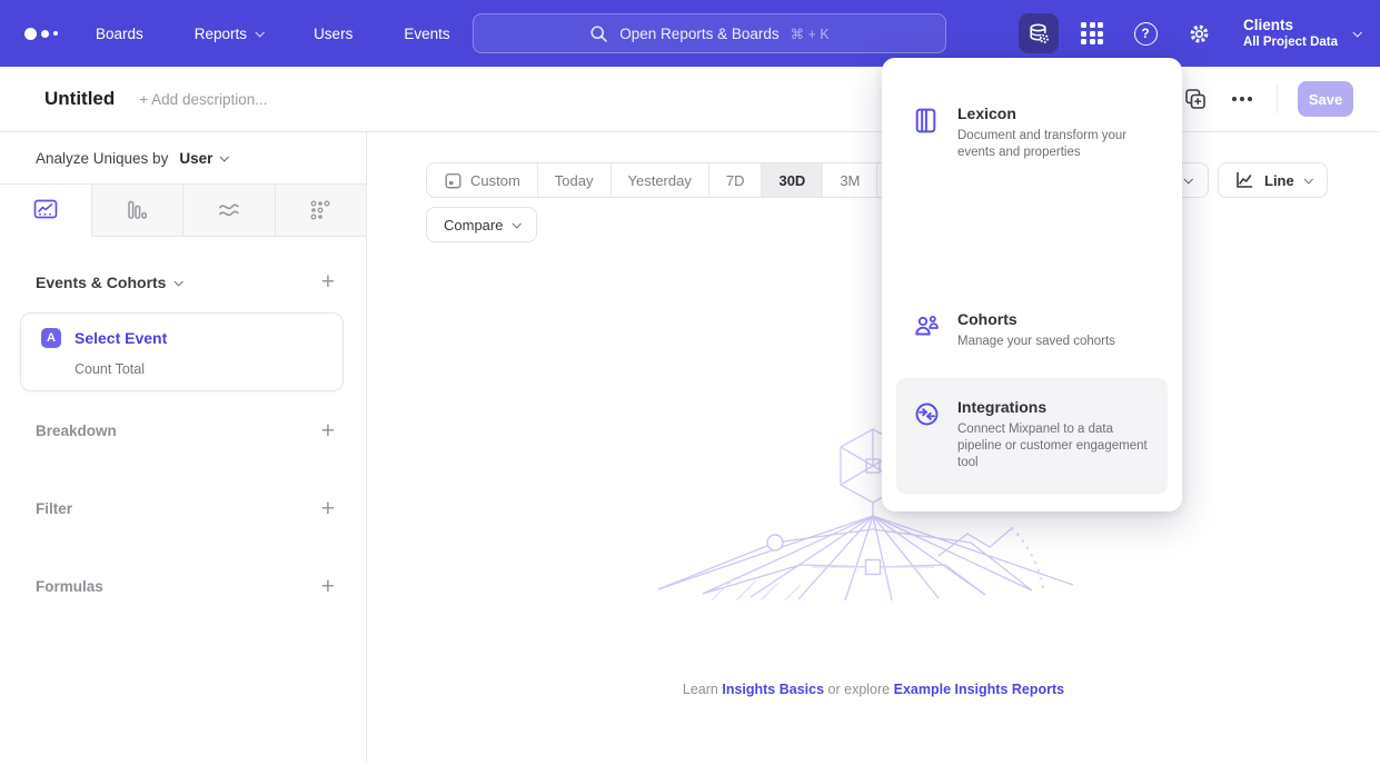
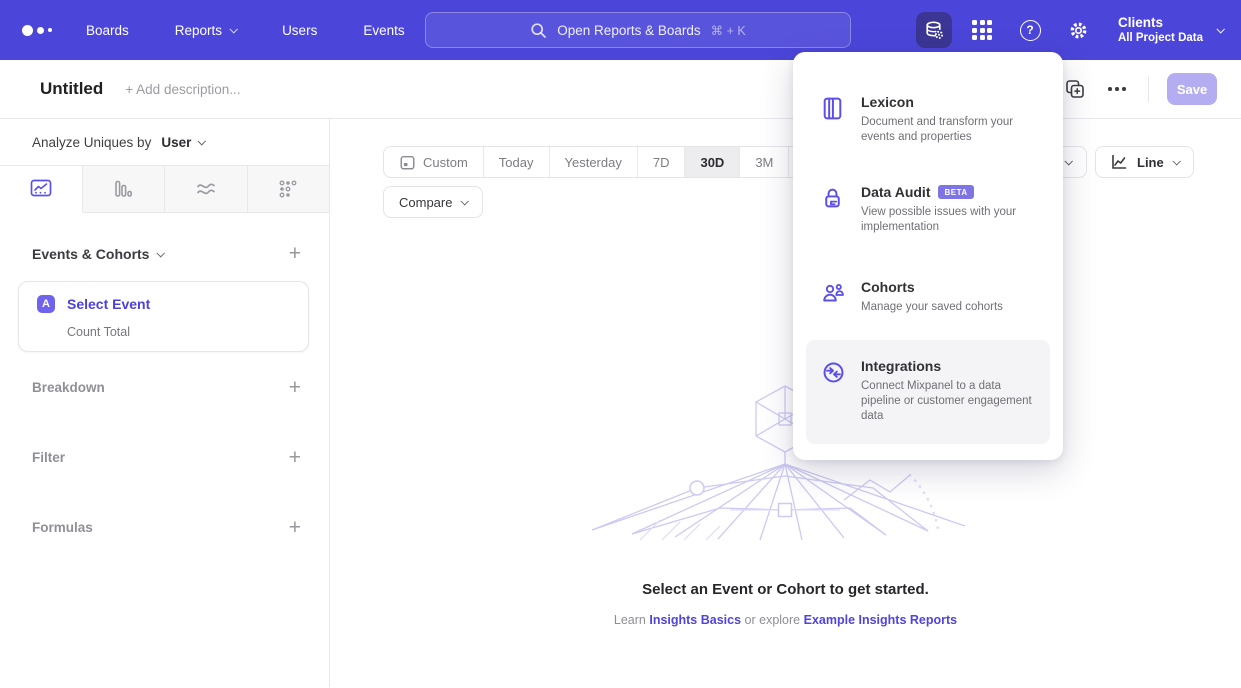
  Boards
  Reports
  Users
  Events
  Open Reports & Boards
  ⌘ + K
  ?
  Clients
  All Project Data
  Untitled
  + Add description...
  Save
  Analyze Uniques by
  User
  Events & Cohorts
  +
  A
  Select Event
  Count Total
  Breakdown
  +
  Filter
  +
  Formulas
  +
  Custom
  Today
  Yesterday
  7D
  30D
  3M
  Compare
  Line
+ Select an Event or Cohort to get started.
  Learn Insights Basics or explore Example Insights Reports
  Lexicon
  Document and transform your events and properties
+ Data Audit
+ BETA
+ View possible issues with your implementation
  Cohorts
  Manage your saved cohorts
  Integrations
- Connect Mixpanel to a data pipeline or customer engagement tool
+ Connect Mixpanel to a data pipeline or customer engagement data
